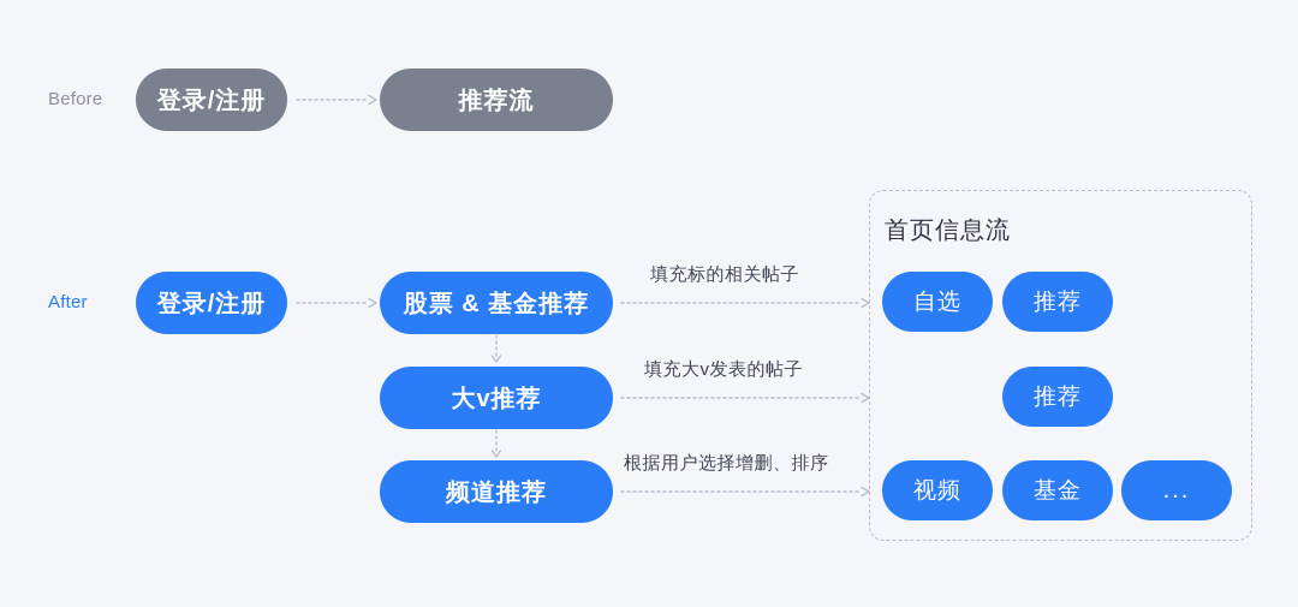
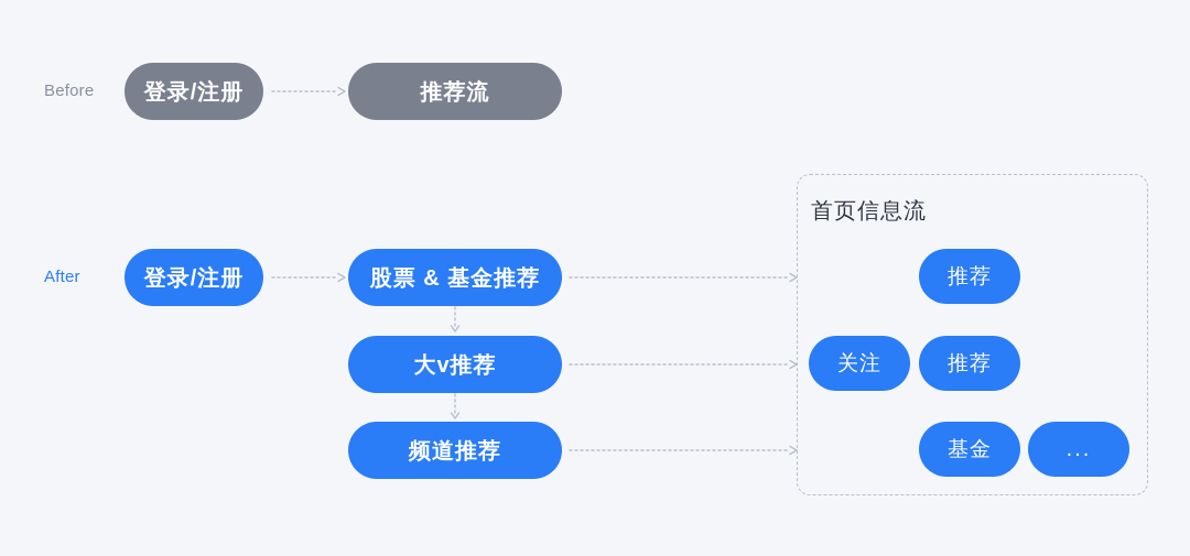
  Before
  登录/注册
  推荐流
  After
  登录/注册
  股票 & 基金推荐
  大v推荐
  频道推荐
- 填充标的相关帖子
- 填充大v发表的帖子
- 根据用户选择增删、排序
  首页信息流
- 自选
  推荐
+ 关注
  推荐
- 视频
  基金
  ...
